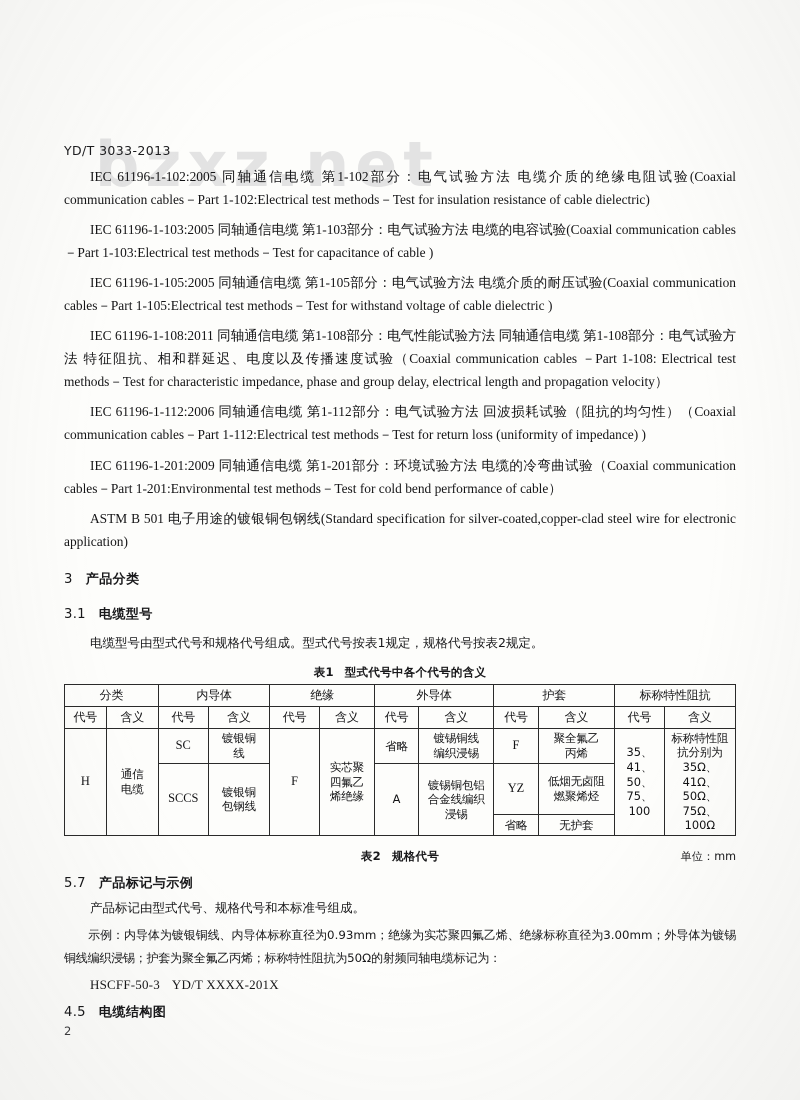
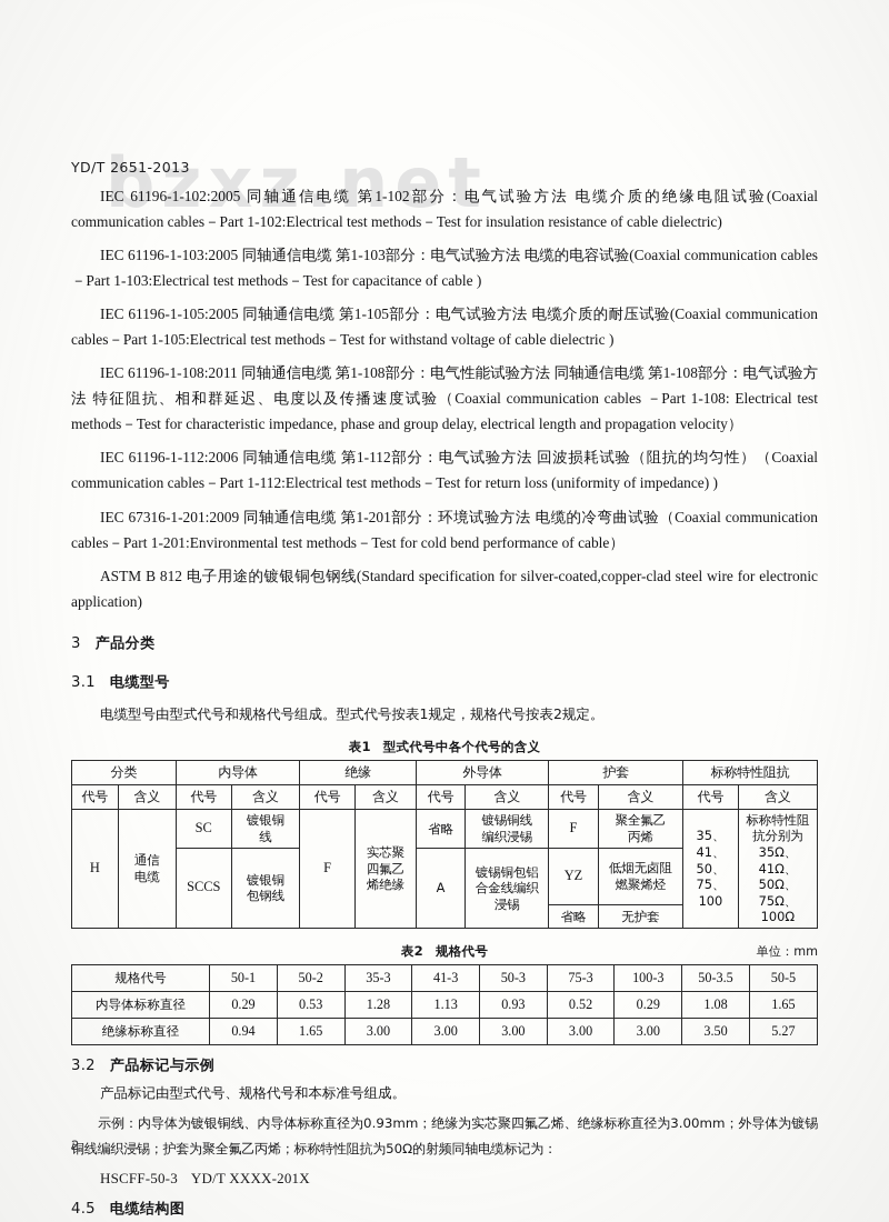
- YD/T 3033-2013
+ YD/T 2651-2013
  IEC 61196-1-102:2005 同轴通信电缆 第1-102部分：电气试验方法 电缆介质的绝缘电阻试验(Coaxial communication cables－Part 1-102:Electrical test methods－Test for insulation resistance of cable dielectric)
  IEC 61196-1-103:2005 同轴通信电缆 第1-103部分：电气试验方法 电缆的电容试验(Coaxial communication cables－Part 1-103:Electrical test methods－Test for capacitance of cable )
  IEC 61196-1-105:2005 同轴通信电缆 第1-105部分：电气试验方法 电缆介质的耐压试验(Coaxial communication cables－Part 1-105:Electrical test methods－Test for withstand voltage of cable dielectric )
  IEC 61196-1-108:2011 同轴通信电缆 第1-108部分：电气性能试验方法 同轴通信电缆 第1-108部分：电气试验方法 特征阻抗、相和群延迟、电度以及传播速度试验（Coaxial communication cables －Part 1-108: Electrical test methods－Test for characteristic impedance, phase and group delay, electrical length and propagation velocity）
  IEC 61196-1-112:2006 同轴通信电缆 第1-112部分：电气试验方法 回波损耗试验（阻抗的均匀性）（Coaxial communication cables－Part 1-112:Electrical test methods－Test for return loss (uniformity of impedance) )
- IEC 61196-1-201:2009 同轴通信电缆 第1-201部分：环境试验方法 电缆的冷弯曲试验（Coaxial communication cables－Part 1-201:Environmental test methods－Test for cold bend performance of cable）
+ IEC 67316-1-201:2009 同轴通信电缆 第1-201部分：环境试验方法 电缆的冷弯曲试验（Coaxial communication cables－Part 1-201:Environmental test methods－Test for cold bend performance of cable）
- ASTM B 501 电子用途的镀银铜包钢线(Standard specification for silver-coated,copper-clad steel wire for electronic application)
+ ASTM B 812 电子用途的镀银铜包钢线(Standard specification for silver-coated,copper-clad steel wire for electronic application)
  3 产品分类
  3.1 电缆型号
  电缆型号由型式代号和规格代号组成。型式代号按表1规定，规格代号按表2规定。
  表1 型式代号中各个代号的含义
  分类	内导体	绝缘	外导体	护套	标称特性阻抗
  代号	含义	代号	含义	代号	含义	代号	含义	代号	含义	代号	含义
  H	通信电缆	SC	镀银铜线	F	实芯聚四氟乙烯绝缘	省略	镀锡铜线编织浸锡	F	聚全氟乙丙烯	35、41、50、75、100	标称特性阻抗分别为35Ω、41Ω、50Ω、75Ω、100Ω
  SCCS	镀银铜包钢线	A	镀锡铜包铝合金线编织浸锡	YZ	低烟无卤阻燃聚烯烃
  省略	无护套
  表2 规格代号
  单位：mm
+ 规格代号	50-1	50-2	35-3	41-3	50-3	75-3	100-3	50-3.5	50-5
+ 内导体标称直径	0.29	0.53	1.28	1.13	0.93	0.52	0.29	1.08	1.65
+ 绝缘标称直径	0.94	1.65	3.00	3.00	3.00	3.00	3.00	3.50	5.27
- 5.7 产品标记与示例
+ 3.2 产品标记与示例
  产品标记由型式代号、规格代号和本标准号组成。
  示例：内导体为镀银铜线、内导体标称直径为0.93mm；绝缘为实芯聚四氟乙烯、绝缘标称直径为3.00mm；外导体为镀锡铜线编织浸锡；护套为聚全氟乙丙烯；标称特性阻抗为50Ω的射频同轴电缆标记为：
  HSCFF-50-3 YD/T XXXX-201X
  4.5 电缆结构图
  2
